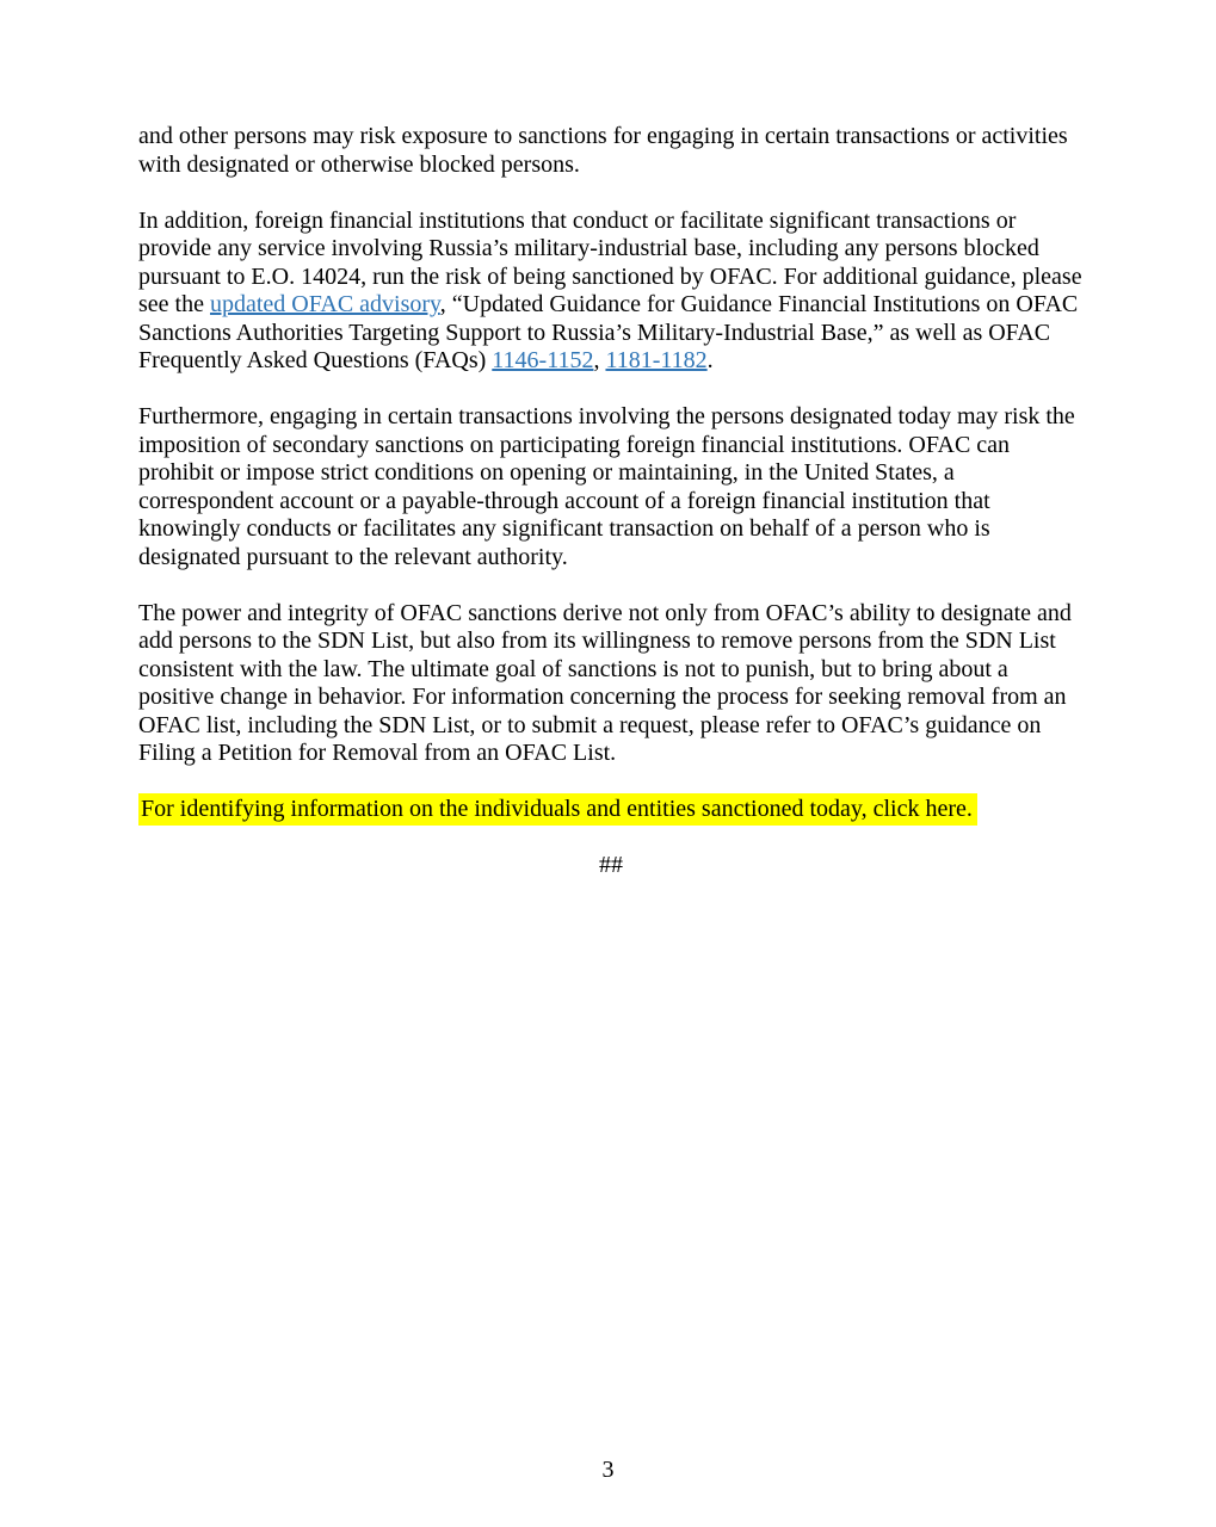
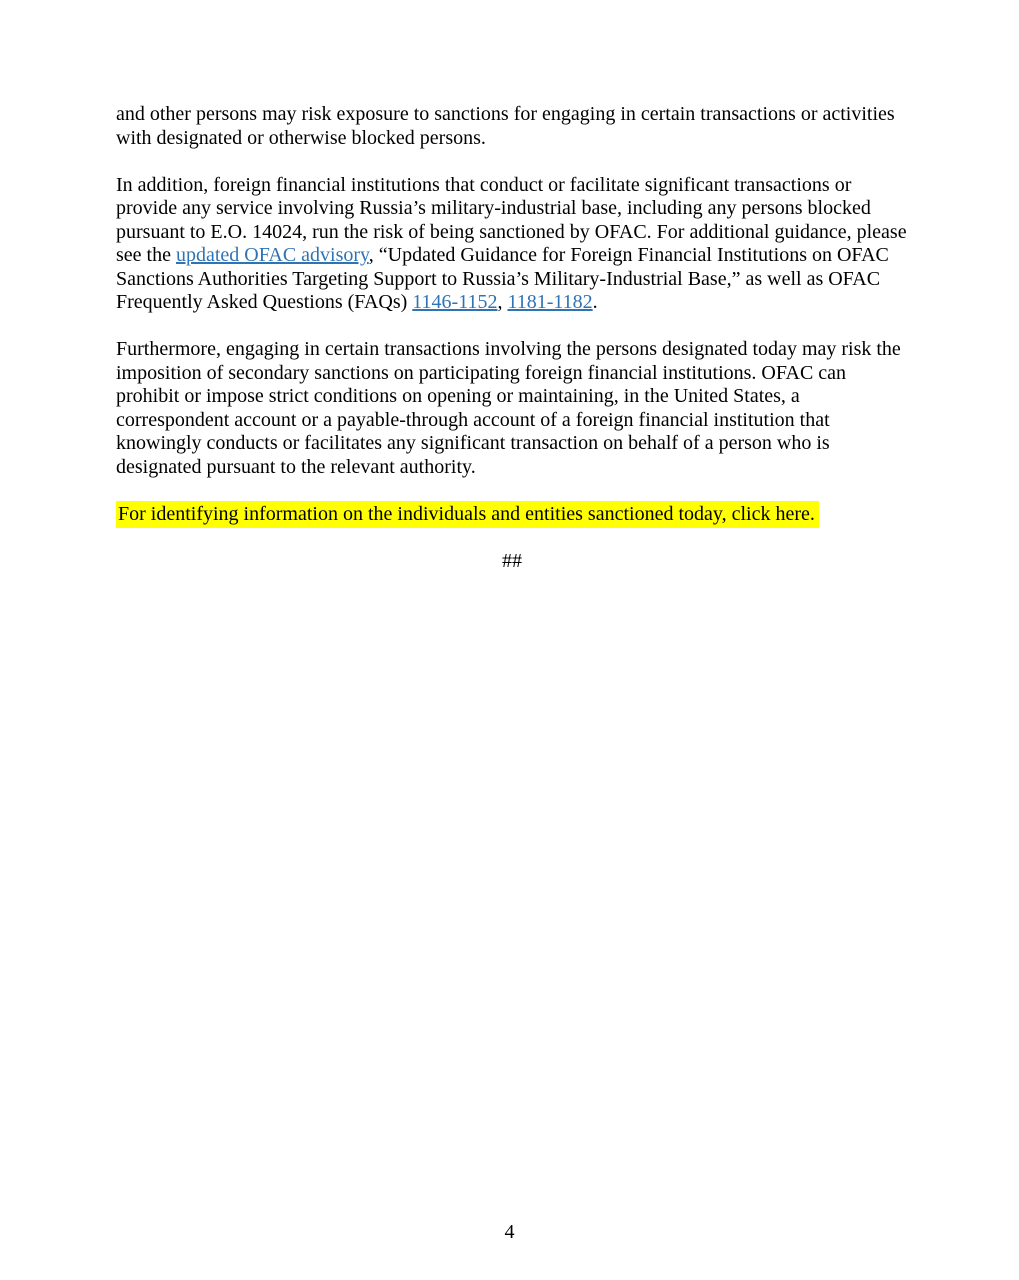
  and other persons may risk exposure to sanctions for engaging in certain transactions or activities with designated or otherwise blocked persons.
- In addition, foreign financial institutions that conduct or facilitate significant transactions or provide any service involving Russia’s military-industrial base, including any persons blocked pursuant to E.O. 14024, run the risk of being sanctioned by OFAC. For additional guidance, please see the updated OFAC advisory, “Updated Guidance for Guidance Financial Institutions on OFAC Sanctions Authorities Targeting Support to Russia’s Military-Industrial Base,” as well as OFAC Frequently Asked Questions (FAQs) 1146-1152, 1181-1182.
+ In addition, foreign financial institutions that conduct or facilitate significant transactions or provide any service involving Russia’s military-industrial base, including any persons blocked pursuant to E.O. 14024, run the risk of being sanctioned by OFAC. For additional guidance, please see the updated OFAC advisory, “Updated Guidance for Foreign Financial Institutions on OFAC Sanctions Authorities Targeting Support to Russia’s Military-Industrial Base,” as well as OFAC Frequently Asked Questions (FAQs) 1146-1152, 1181-1182.
  Furthermore, engaging in certain transactions involving the persons designated today may risk the imposition of secondary sanctions on participating foreign financial institutions. OFAC can prohibit or impose strict conditions on opening or maintaining, in the United States, a correspondent account or a payable-through account of a foreign financial institution that knowingly conducts or facilitates any significant transaction on behalf of a person who is designated pursuant to the relevant authority.
- The power and integrity of OFAC sanctions derive not only from OFAC’s ability to designate and add persons to the SDN List, but also from its willingness to remove persons from the SDN List consistent with the law. The ultimate goal of sanctions is not to punish, but to bring about a positive change in behavior. For information concerning the process for seeking removal from an OFAC list, including the SDN List, or to submit a request, please refer to OFAC’s guidance on Filing a Petition for Removal from an OFAC List.
  For identifying information on the individuals and entities sanctioned today, click here.
  ##
- 3
+ 4
